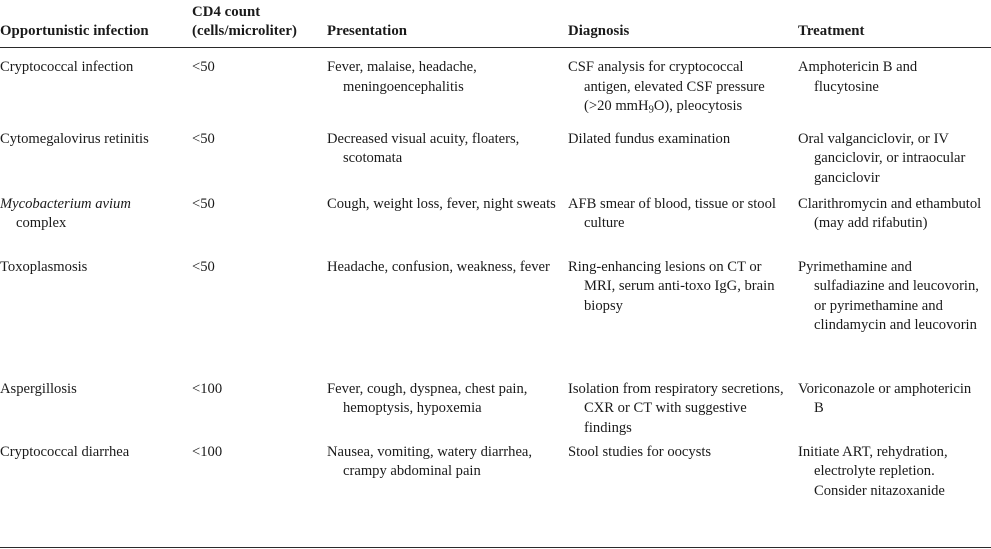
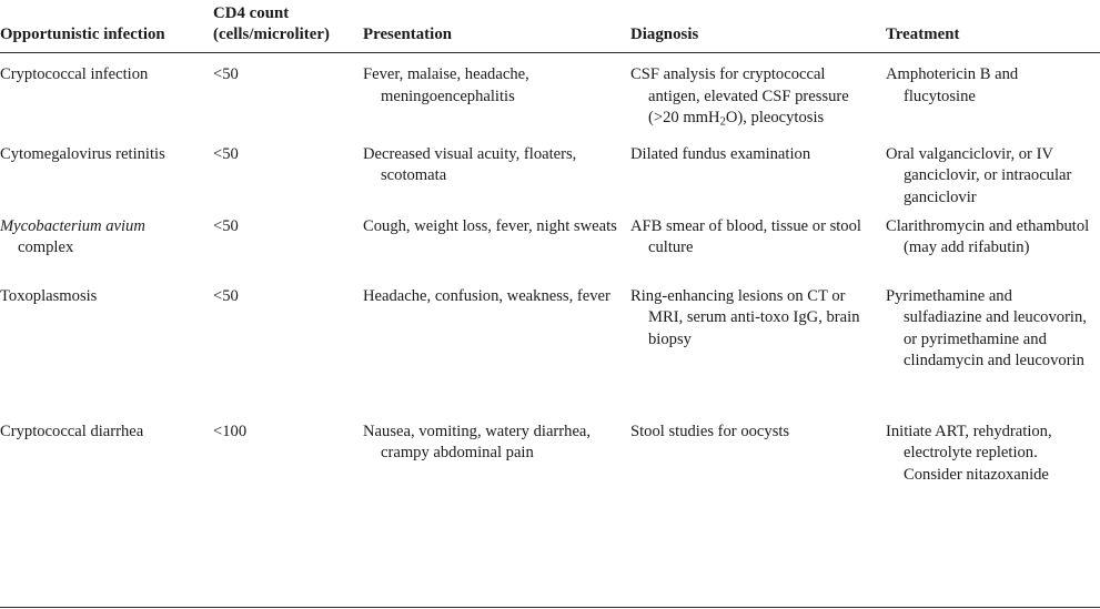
  Opportunistic infection	CD4 count (cells/microliter)	Presentation	Diagnosis	Treatment
- Cryptococcal infection	<50	Fever, malaise, headache, meningoencephalitis	CSF analysis for cryptococcal antigen, elevated CSF pressure (>20 mmH9O), pleocytosis	Amphotericin B and flucytosine
+ Cryptococcal infection	<50	Fever, malaise, headache, meningoencephalitis	CSF analysis for cryptococcal antigen, elevated CSF pressure (>20 mmH2O), pleocytosis	Amphotericin B and flucytosine
  Cytomegalovirus retinitis	<50	Decreased visual acuity, floaters, scotomata	Dilated fundus examination	Oral valganciclovir, or IV ganciclovir, or intraocular ganciclovir
  Mycobacterium avium complex	<50	Cough, weight loss, fever, night sweats	AFB smear of blood, tissue or stool culture	Clarithromycin and ethambutol (may add rifabutin)
  Toxoplasmosis	<50	Headache, confusion, weakness, fever	Ring-enhancing lesions on CT or MRI, serum anti-toxo IgG, brain biopsy	Pyrimethamine and sulfadiazine and leucovorin, or pyrimethamine and clindamycin and leucovorin
- Aspergillosis	<100	Fever, cough, dyspnea, chest pain, hemoptysis, hypoxemia	Isolation from respiratory secretions, CXR or CT with suggestive findings	Voriconazole or amphotericin B
  Cryptococcal diarrhea	<100	Nausea, vomiting, watery diarrhea, crampy abdominal pain	Stool studies for oocysts	Initiate ART, rehydration, electrolyte repletion. Consider nitazoxanide
